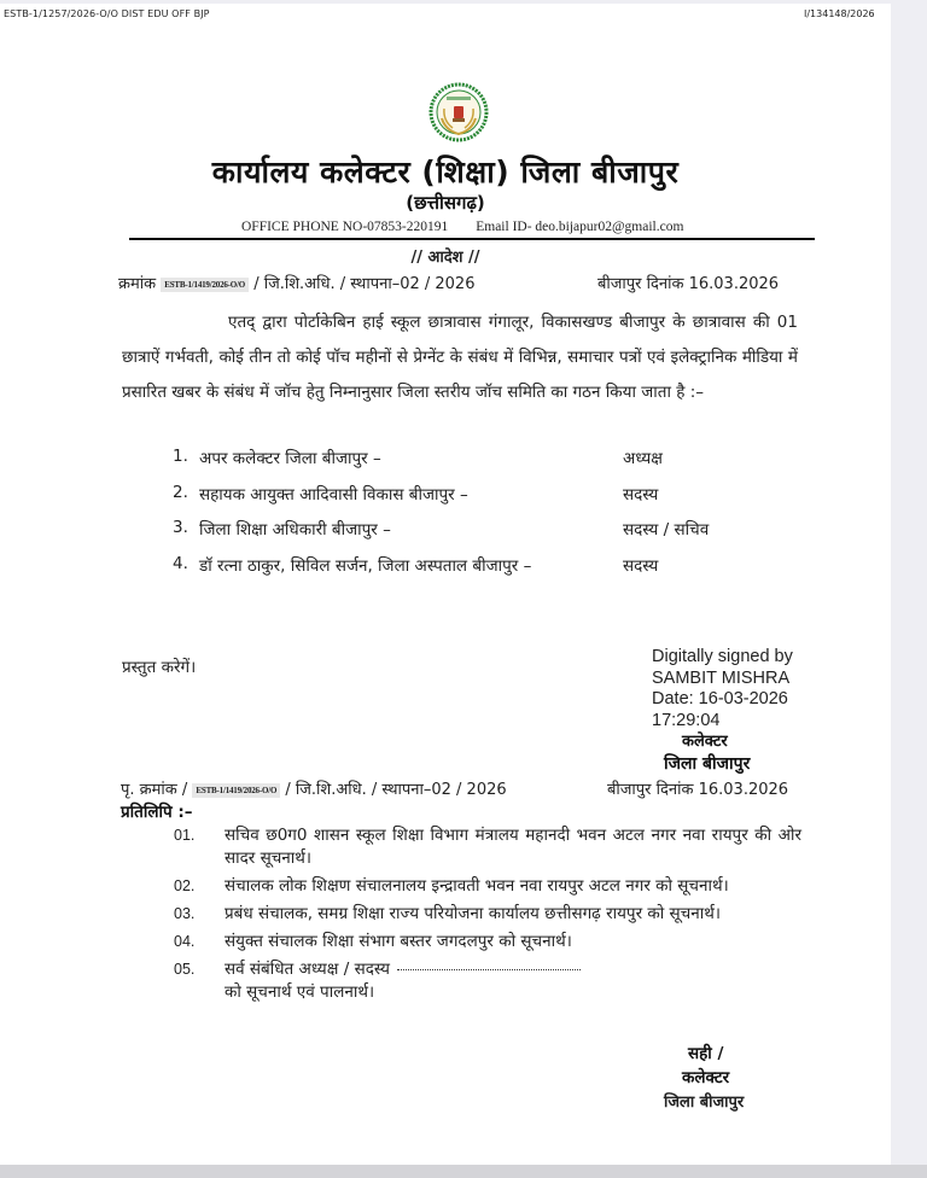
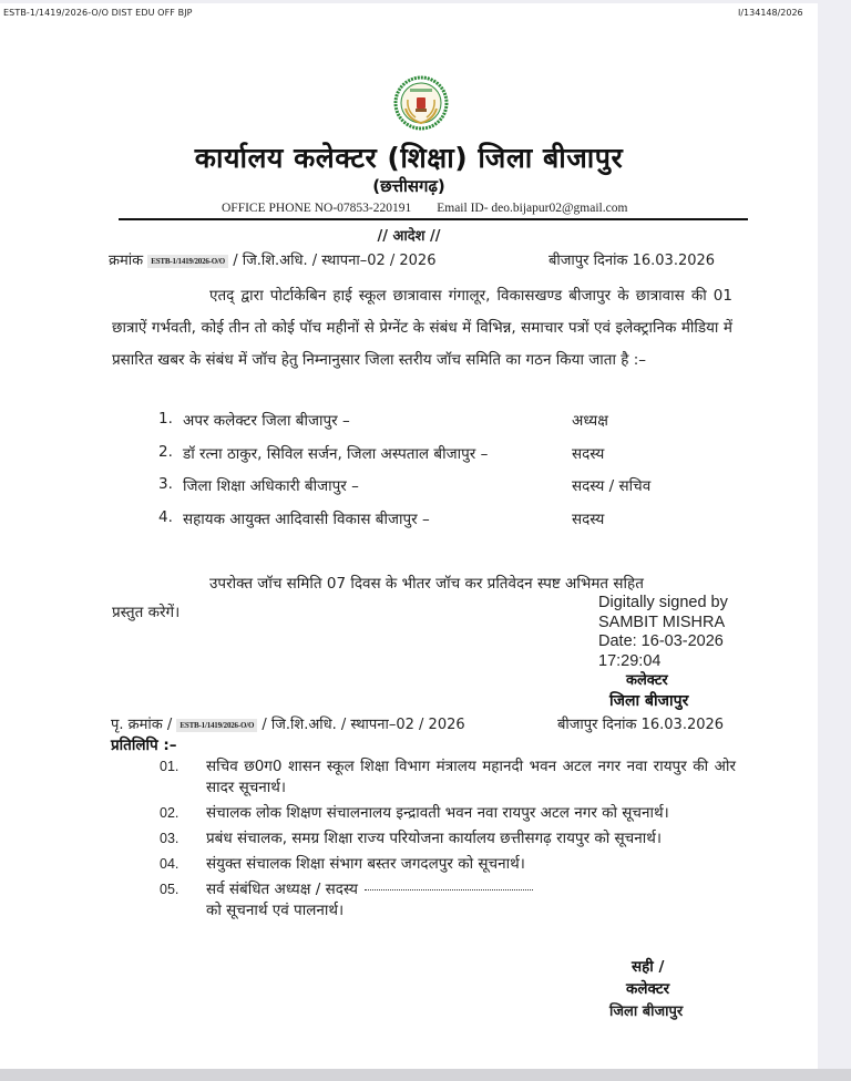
- ESTB-1/1257/2026-O/O DIST EDU OFF BJP
+ ESTB-1/1419/2026-O/O DIST EDU OFF BJP
  I/134148/2026
  कार्यालय कलेक्टर (शिक्षा) जिला बीजापुर
  (छत्तीसगढ़)
  OFFICE PHONE NO-07853-220191 Email ID- deo.bijapur02@gmail.com
  // आदेश //
  क्रमांक ESTB-1/1419/2026-O/O / जि.शि.अधि. / स्थापना–02 / 2026
  बीजापुर दिनांक 16.03.2026
  एतद् द्वारा पोर्टाकेबिन हाई स्कूल छात्रावास गंगालूर, विकासखण्ड बीजापुर के छात्रावास की 01 छात्राऐं गर्भवती, कोई तीन तो कोई पॉच महीनों से प्रेग्नेंट के संबंध में विभिन्न, समाचार पत्रों एवं इलेक्ट्रानिक मीडिया में प्रसारित खबर के संबंध में जॉच हेतु निम्नानुसार जिला स्तरीय जॉच समिति का गठन किया जाता है :–
  1.
  अपर कलेक्टर जिला बीजापुर –
  अध्यक्ष
  2.
- सहायक आयुक्त आदिवासी विकास बीजापुर –
+ डॉ रत्ना ठाकुर, सिविल सर्जन, जिला अस्पताल बीजापुर –
  सदस्य
  3.
  जिला शिक्षा अधिकारी बीजापुर –
  सदस्य / सचिव
  4.
- डॉ रत्ना ठाकुर, सिविल सर्जन, जिला अस्पताल बीजापुर –
+ सहायक आयुक्त आदिवासी विकास बीजापुर –
  सदस्य
+ उपरोक्त जॉच समिति 07 दिवस के भीतर जॉच कर प्रतिवेदन स्पष्ट अभिमत सहित
  प्रस्तुत करेगें।
  Digitally signed by
  SAMBIT MISHRA
  Date: 16-03-2026
  17:29:04
  कलेक्टर
  जिला बीजापुर
  पृ. क्रमांक / ESTB-1/1419/2026-O/O / जि.शि.अधि. / स्थापना–02 / 2026
  बीजापुर दिनांक 16.03.2026
  प्रतिलिपि :–
  01.
  सचिव छ0ग0 शासन स्कूल शिक्षा विभाग मंत्रालय महानदी भवन अटल नगर नवा रायपुर की ओर सादर सूचनार्थ।
  02.
  संचालक लोक शिक्षण संचालनालय इन्द्रावती भवन नवा रायपुर अटल नगर को सूचनार्थ।
  03.
  प्रबंध संचालक, समग्र शिक्षा राज्य परियोजना कार्यालय छत्तीसगढ़ रायपुर को सूचनार्थ।
  04.
  संयुक्त संचालक शिक्षा संभाग बस्तर जगदलपुर को सूचनार्थ।
  05.
  सर्व संबंधित अध्यक्ष / सदस्य
  को सूचनार्थ एवं पालनार्थ।
  सही /
  कलेक्टर
  जिला बीजापुर
